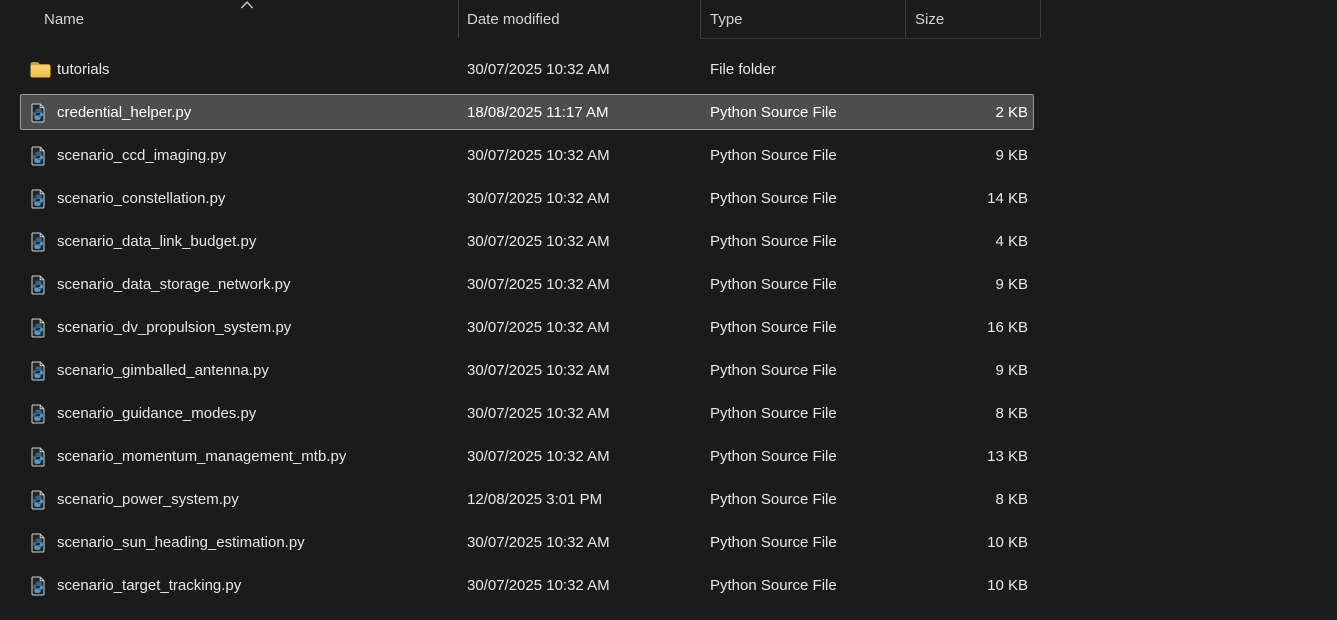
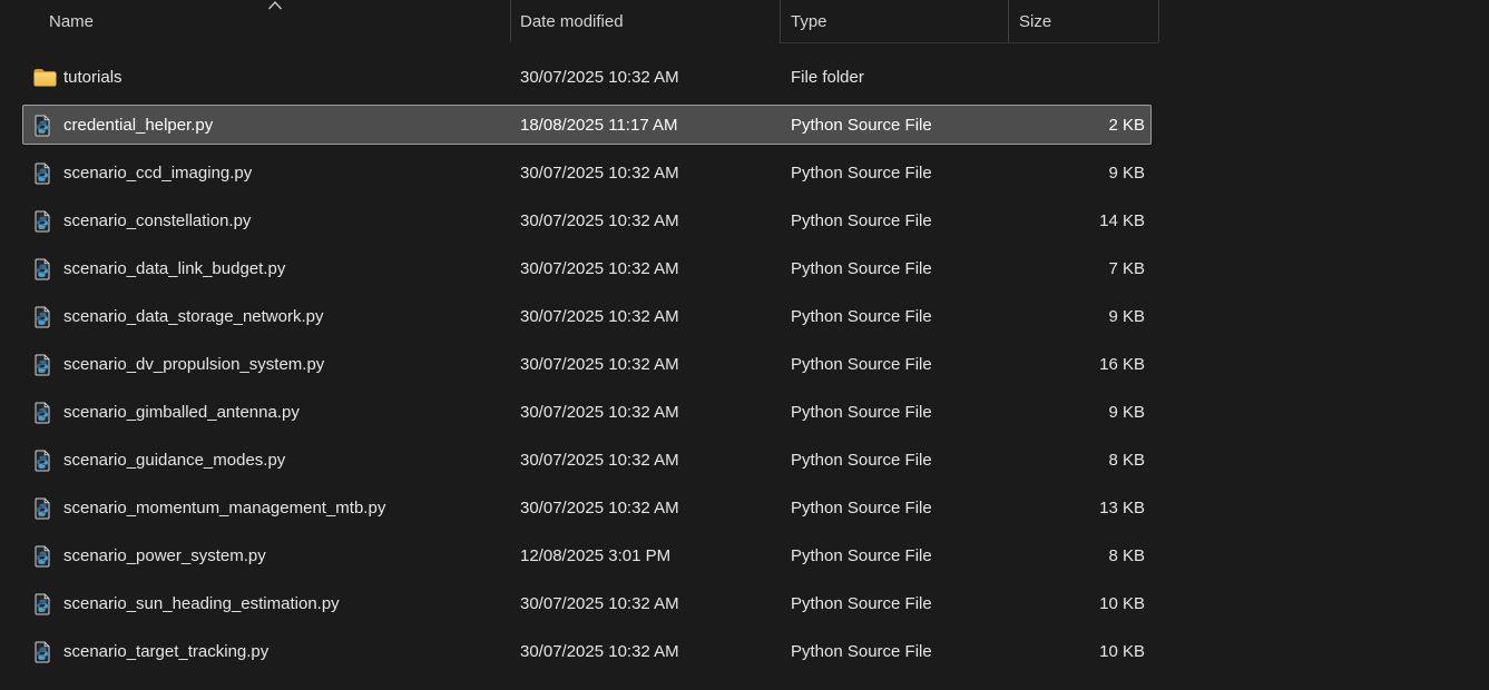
  Name
  Date modified
  Type
  Size
  tutorials
  30/07/2025 10:32 AM
  File folder
  credential_helper.py
  18/08/2025 11:17 AM
  Python Source File
  2 KB
  scenario_ccd_imaging.py
  30/07/2025 10:32 AM
  Python Source File
  9 KB
  scenario_constellation.py
  30/07/2025 10:32 AM
  Python Source File
  14 KB
  scenario_data_link_budget.py
  30/07/2025 10:32 AM
  Python Source File
- 4 KB
+ 7 KB
  scenario_data_storage_network.py
  30/07/2025 10:32 AM
  Python Source File
  9 KB
  scenario_dv_propulsion_system.py
  30/07/2025 10:32 AM
  Python Source File
  16 KB
  scenario_gimballed_antenna.py
  30/07/2025 10:32 AM
  Python Source File
  9 KB
  scenario_guidance_modes.py
  30/07/2025 10:32 AM
  Python Source File
  8 KB
  scenario_momentum_management_mtb.py
  30/07/2025 10:32 AM
  Python Source File
  13 KB
  scenario_power_system.py
  12/08/2025 3:01 PM
  Python Source File
  8 KB
  scenario_sun_heading_estimation.py
  30/07/2025 10:32 AM
  Python Source File
  10 KB
  scenario_target_tracking.py
  30/07/2025 10:32 AM
  Python Source File
  10 KB
